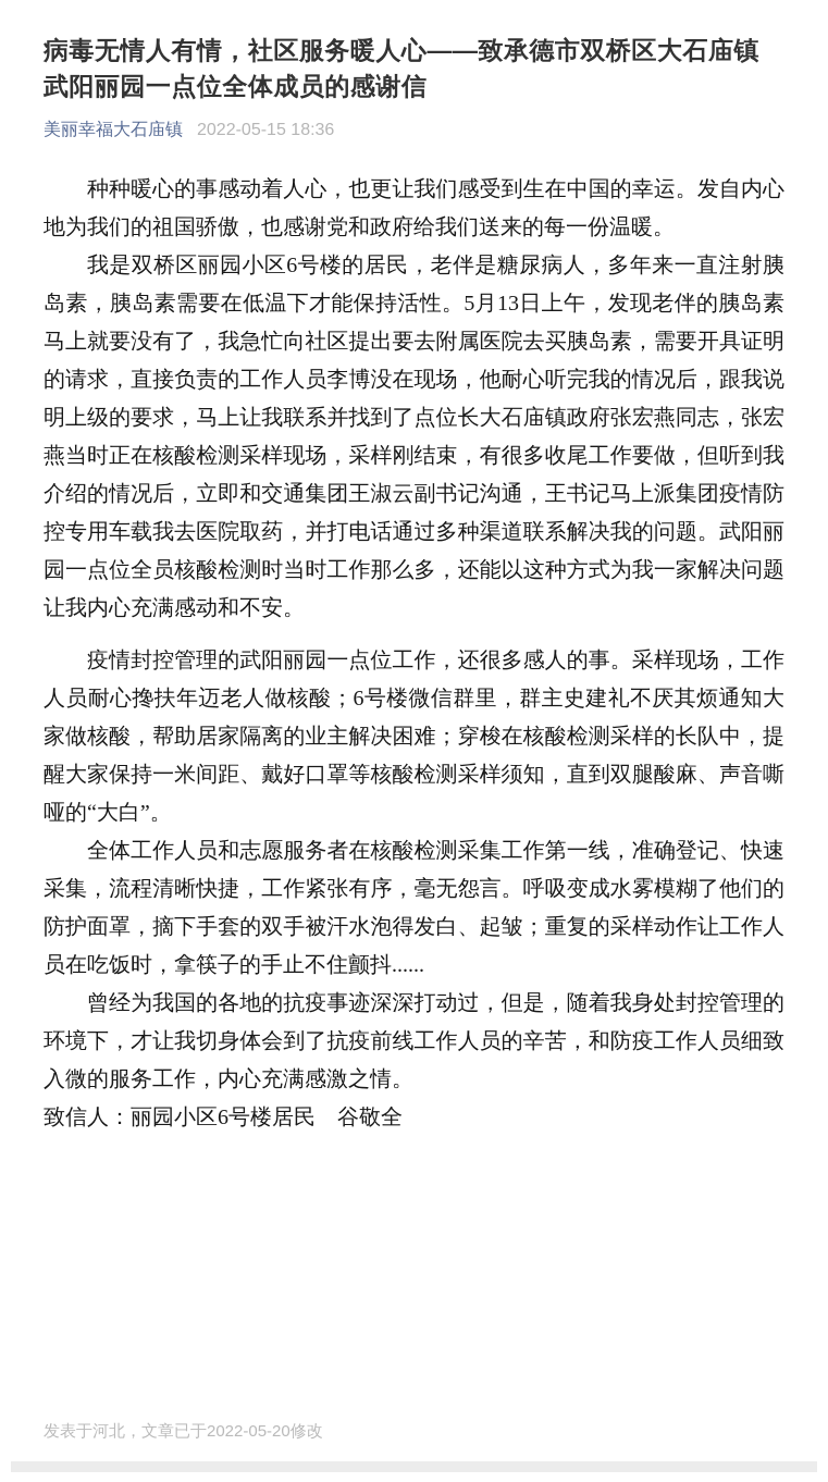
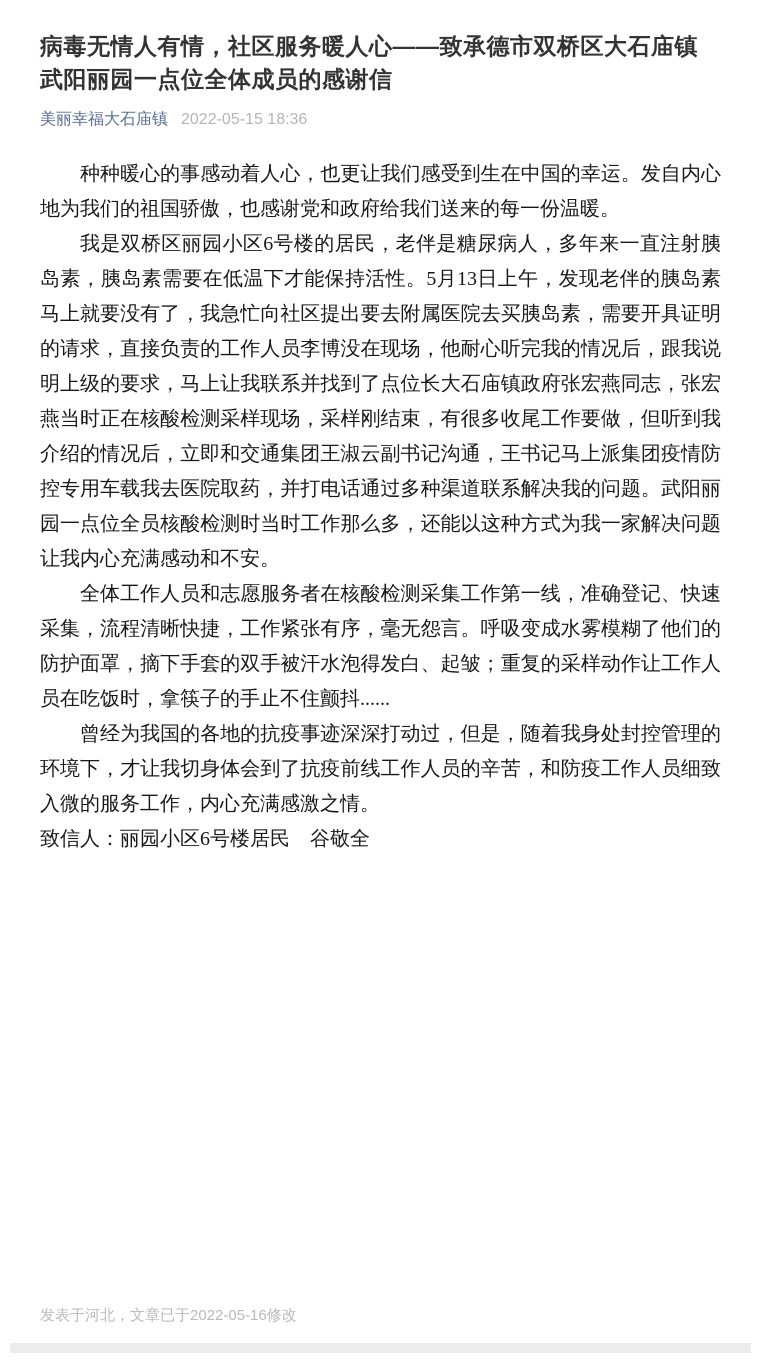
  病毒无情人有情，社区服务暖人心——致承德市双桥区大石庙镇武阳丽园一点位全体成员的感谢信
  美丽幸福大石庙镇
  2022-05-15 18:36
  种种暖心的事感动着人心，也更让我们感受到生在中国的幸运。发自内心地为我们的祖国骄傲，也感谢党和政府给我们送来的每一份温暖。
  我是双桥区丽园小区6号楼的居民，老伴是糖尿病人，多年来一直注射胰岛素，胰岛素需要在低温下才能保持活性。5月13日上午，发现老伴的胰岛素马上就要没有了，我急忙向社区提出要去附属医院去买胰岛素，需要开具证明的请求，直接负责的工作人员李博没在现场，他耐心听完我的情况后，跟我说明上级的要求，马上让我联系并找到了点位长大石庙镇政府张宏燕同志，张宏燕当时正在核酸检测采样现场，采样刚结束，有很多收尾工作要做，但听到我介绍的情况后，立即和交通集团王淑云副书记沟通，王书记马上派集团疫情防控专用车载我去医院取药，并打电话通过多种渠道联系解决我的问题。武阳丽园一点位全员核酸检测时当时工作那么多，还能以这种方式为我一家解决问题让我内心充满感动和不安。
- 疫情封控管理的武阳丽园一点位工作，还很多感人的事。采样现场，工作人员耐心搀扶年迈老人做核酸；6号楼微信群里，群主史建礼不厌其烦通知大家做核酸，帮助居家隔离的业主解决困难；穿梭在核酸检测采样的长队中，提醒大家保持一米间距、戴好口罩等核酸检测采样须知，直到双腿酸麻、声音嘶哑的“大白”。
  全体工作人员和志愿服务者在核酸检测采集工作第一线，准确登记、快速采集，流程清晰快捷，工作紧张有序，毫无怨言。呼吸变成水雾模糊了他们的防护面罩，摘下手套的双手被汗水泡得发白、起皱；重复的采样动作让工作人员在吃饭时，拿筷子的手止不住颤抖......
  曾经为我国的各地的抗疫事迹深深打动过，但是，随着我身处封控管理的环境下，才让我切身体会到了抗疫前线工作人员的辛苦，和防疫工作人员细致入微的服务工作，内心充满感激之情。
  致信人：丽园小区6号楼居民 谷敬全
- 发表于河北，文章已于2022-05-20修改
+ 发表于河北，文章已于2022-05-16修改
